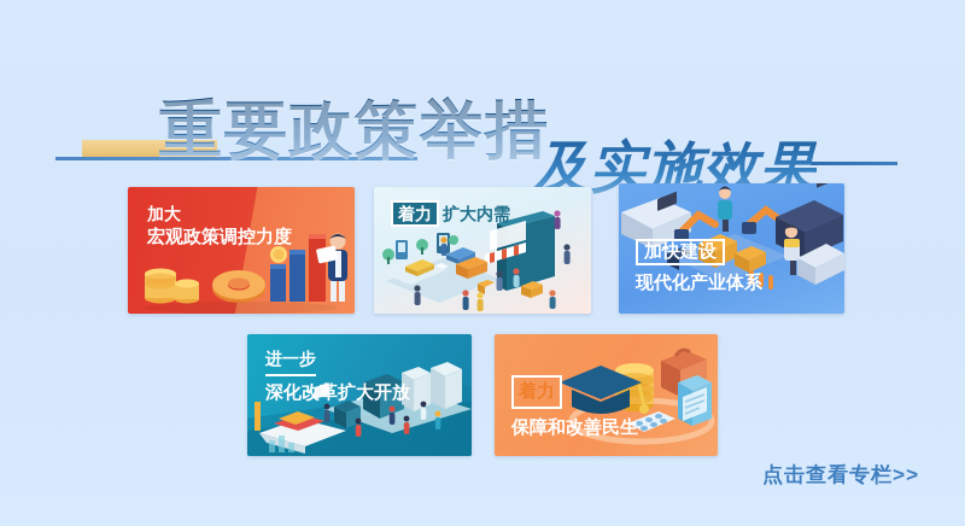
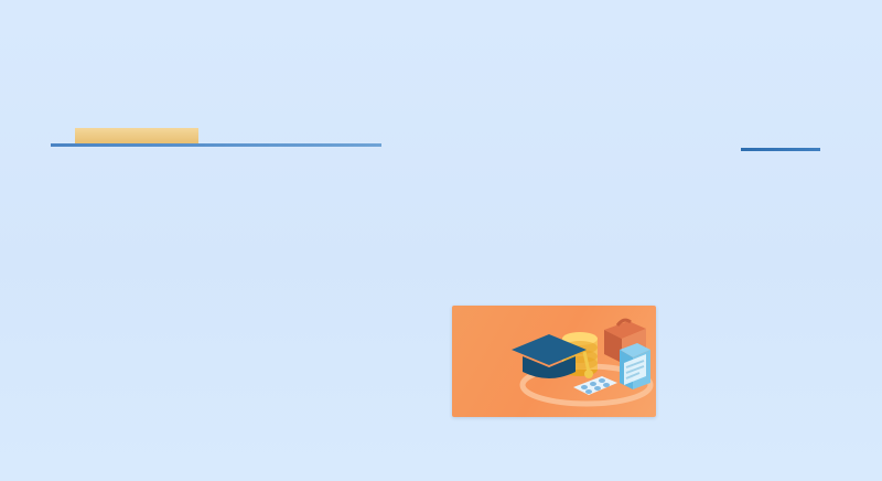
- 重要政策举措
- 及实施效果
- 加大
- 宏观政策调控力度
- 着力 扩大内需
- 加快建设
- 现代化产业体系
- 进一步
- 深化改革扩大开放
- 着力
- 保障和改善民生
- 点击查看专栏>>
